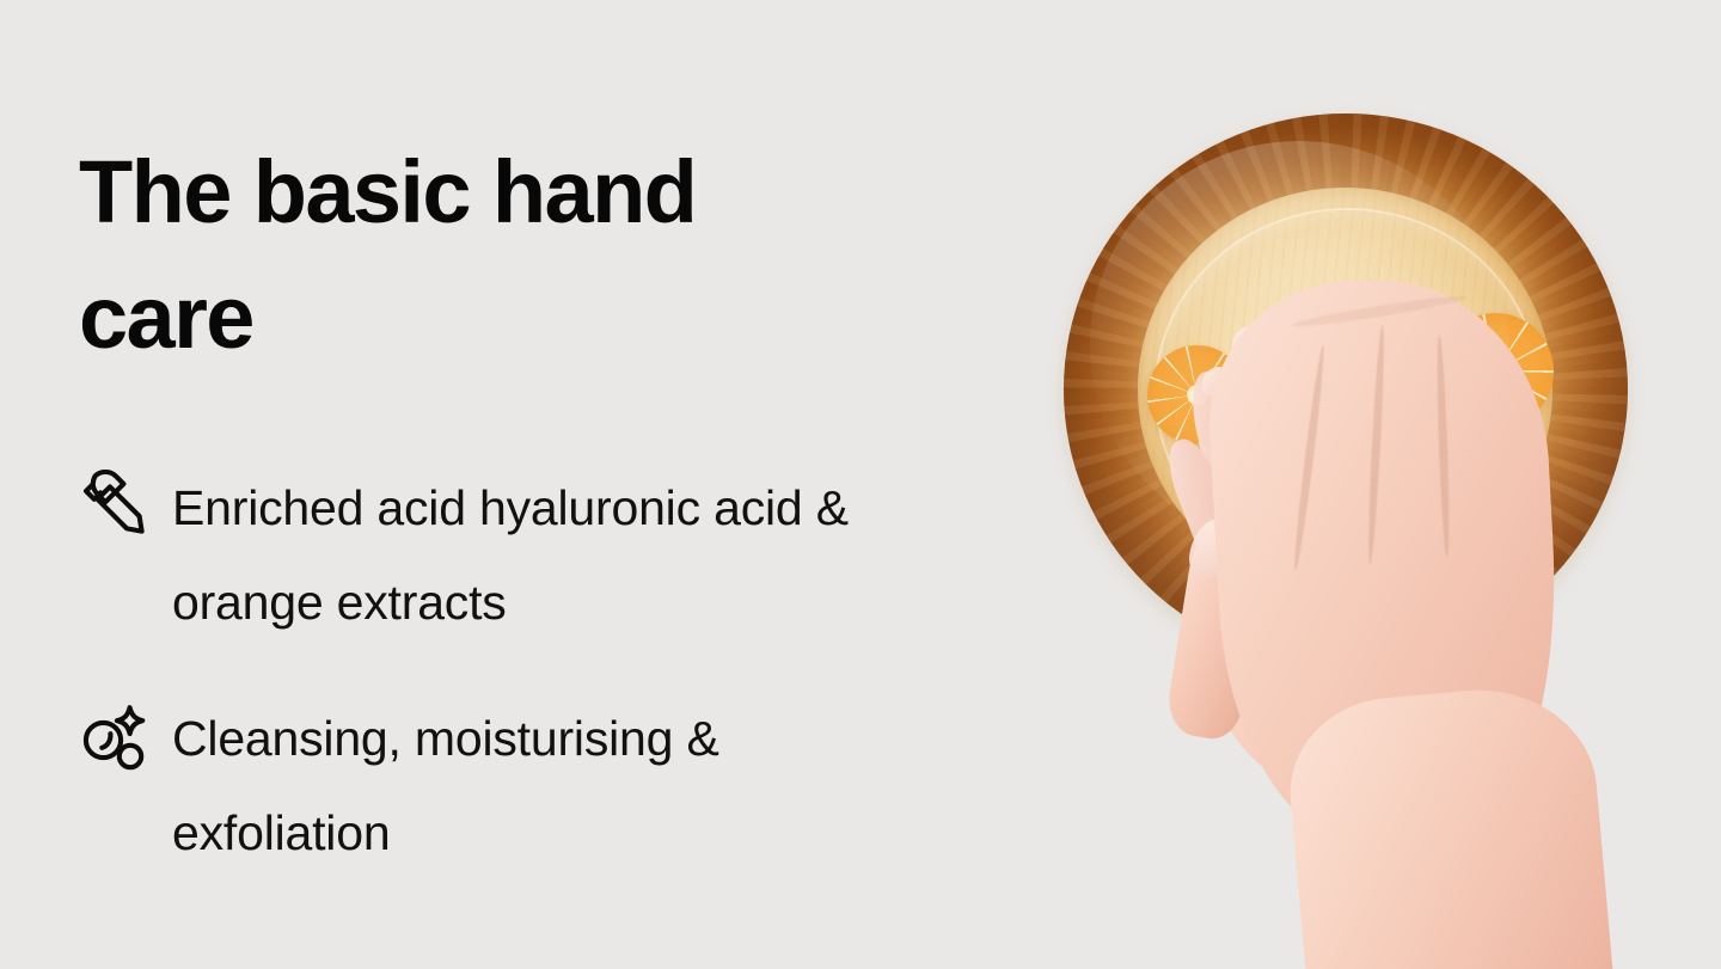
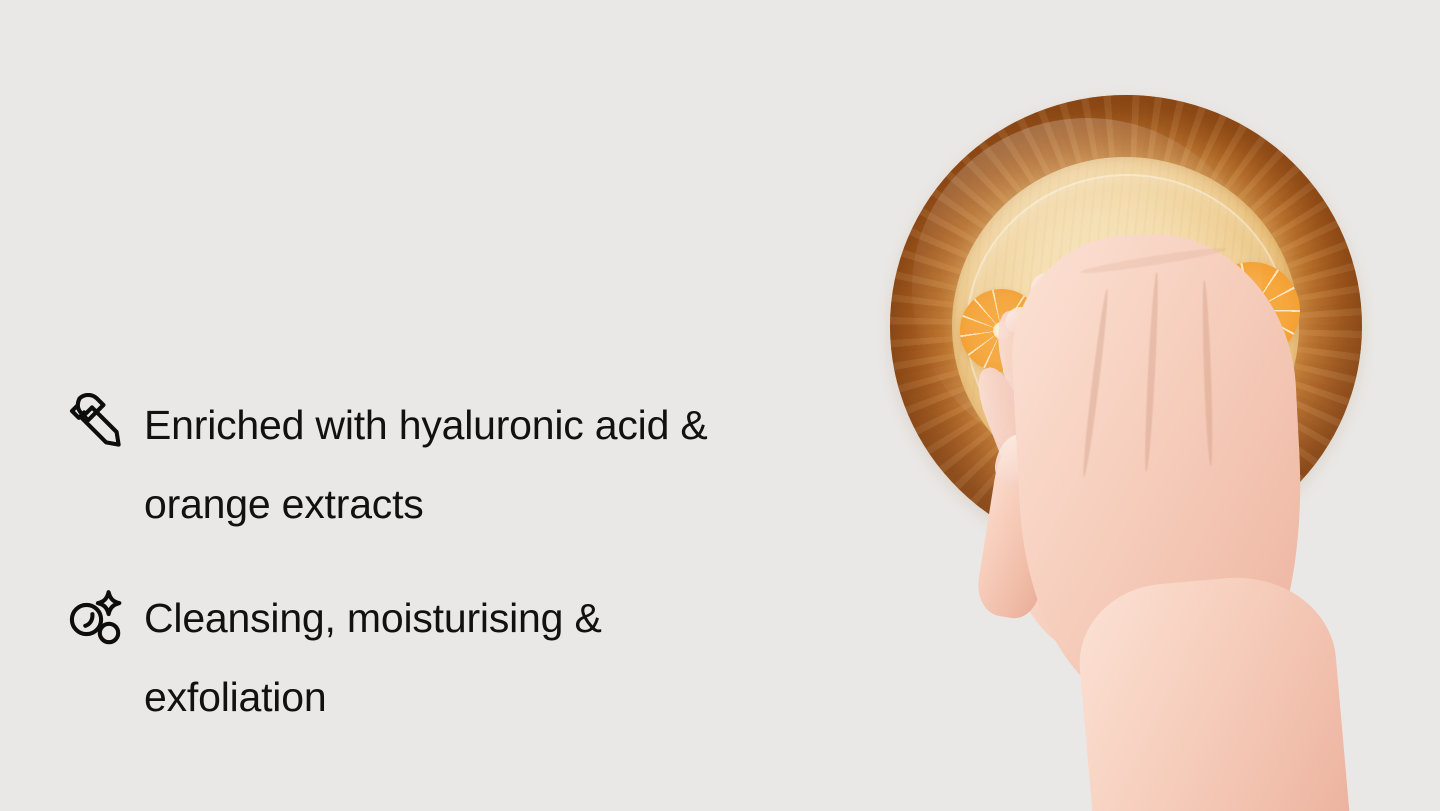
- The basic hand
- care
- Enriched acid hyaluronic acid & orange extracts
+ Enriched with hyaluronic acid & orange extracts
  Cleansing, moisturising & exfoliation
